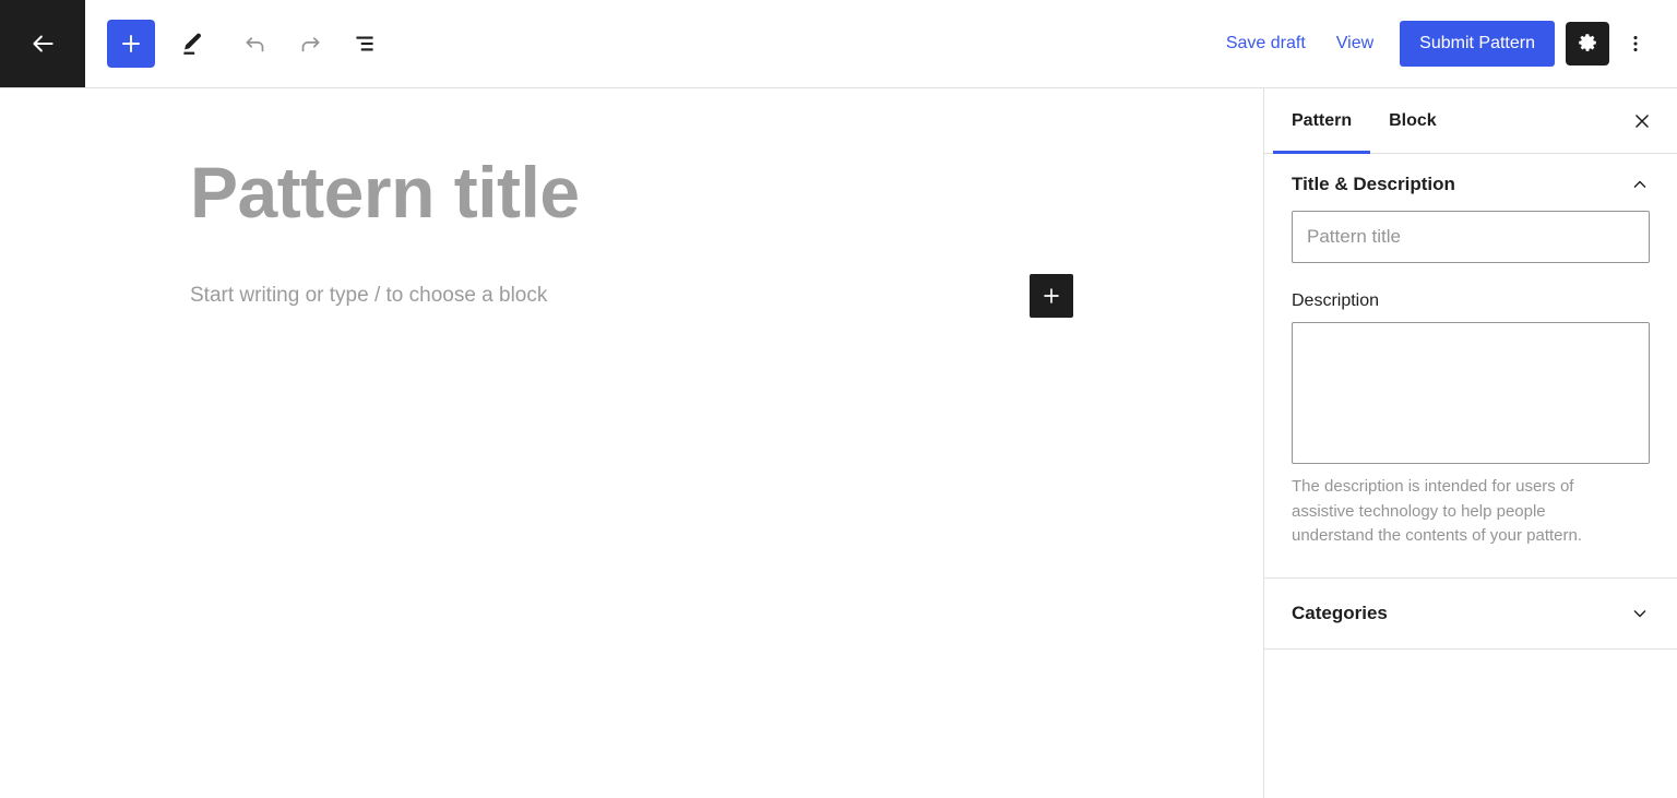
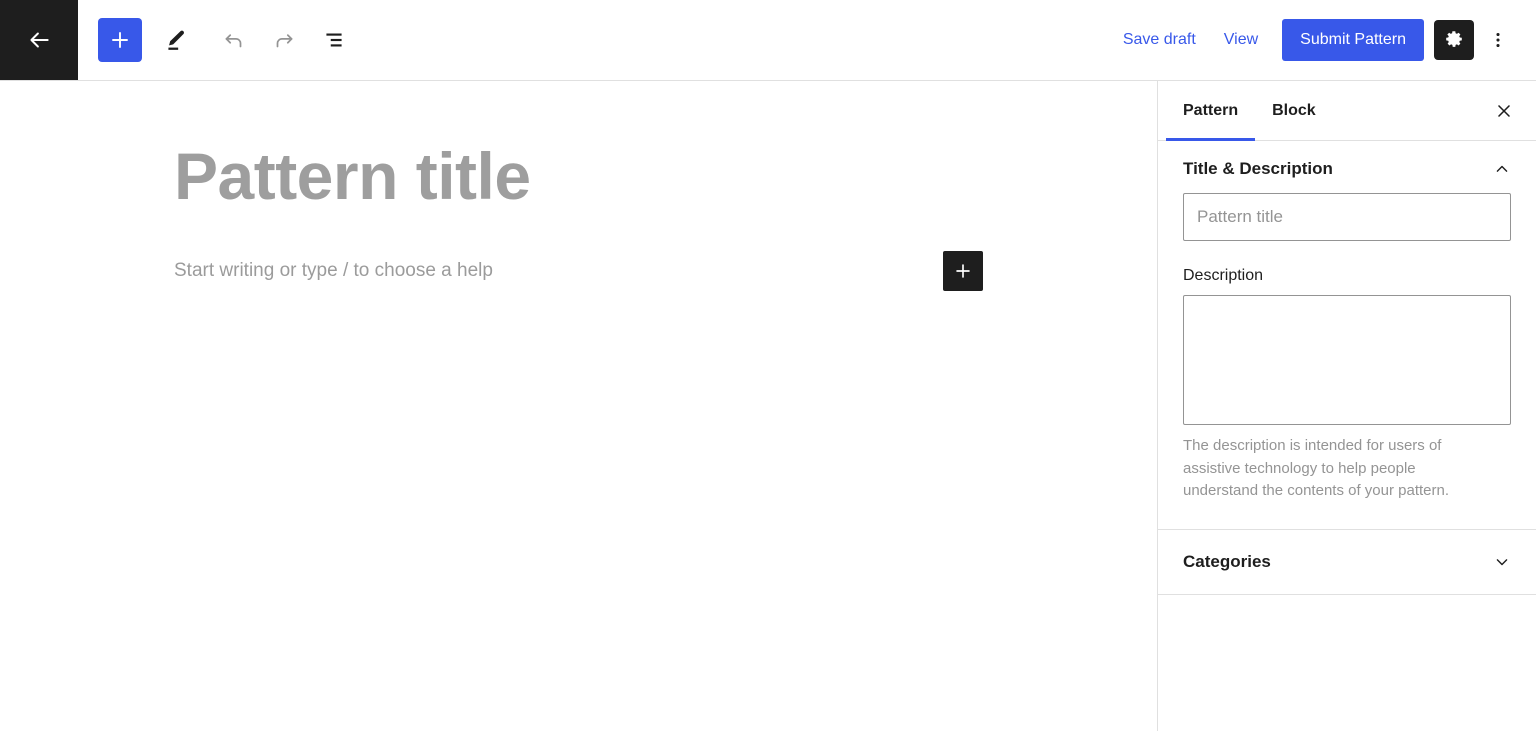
  Save draft
  View
  Submit Pattern
  Pattern title
- Start writing or type / to choose a block
+ Start writing or type / to choose a help
  Pattern
  Block
  Title & Description
  Pattern title
  Description
  The description is intended for users of assistive technology to help people understand the contents of your pattern.
  Categories
